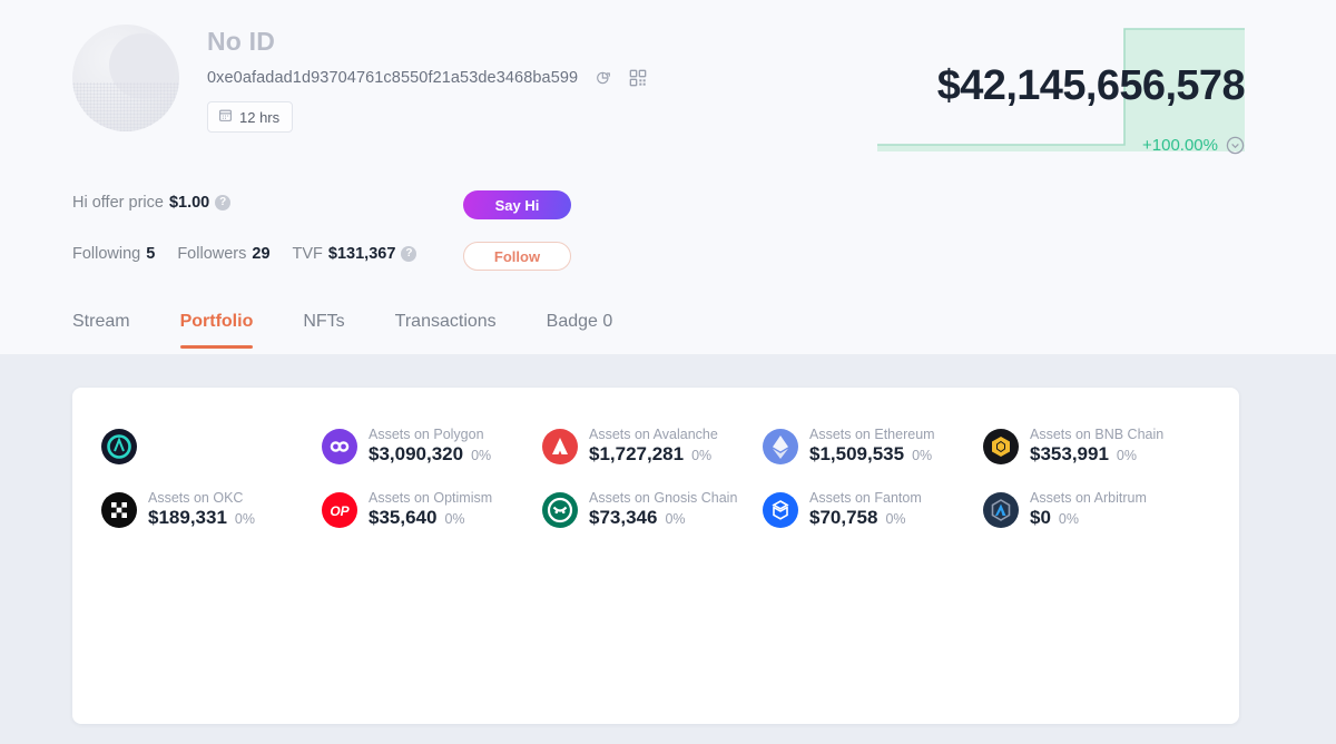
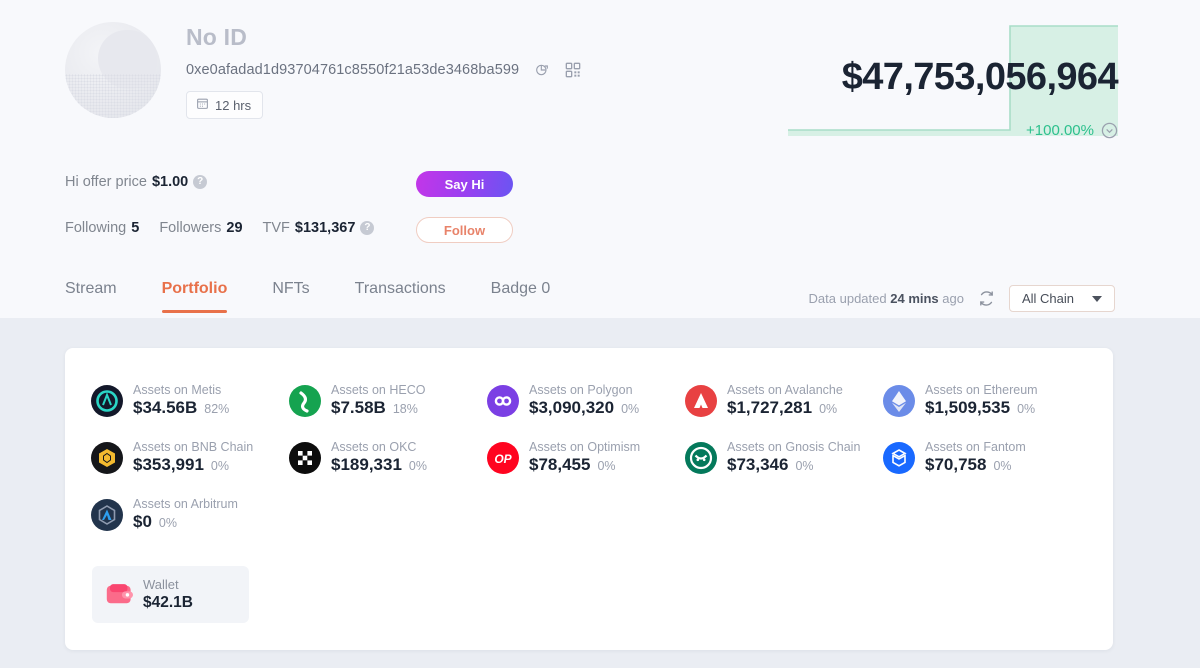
  No ID
  0xe0afadad1d93704761c8550f21a53de3468ba599
  12 hrs
- $42,145,656,578
+ $47,753,056,964
  +100.00%
  Hi offer price
  $1.00
  ?
  Following
  5
  Followers
  29
  TVF
  $131,367
  ?
  Say Hi
  Follow
  Stream
  Portfolio
  NFTs
  Transactions
  Badge 0
+ Data updated 24 mins ago
+ All Chain
+ Assets on Metis
+ $34.56B
+ 82%
+ Assets on HECO
+ $7.58B
+ 18%
  Assets on Polygon
  $3,090,320
  0%
  Assets on Avalanche
  $1,727,281
  0%
  Assets on Ethereum
  $1,509,535
  0%
  Assets on BNB Chain
  $353,991
  0%
  Assets on OKC
  $189,331
  0%
  OP
  Assets on Optimism
- $35,640
+ $78,455
  0%
  Assets on Gnosis Chain
  $73,346
  0%
  Assets on Fantom
  $70,758
  0%
  Assets on Arbitrum
  $0
  0%
+ Wallet
+ $42.1B
